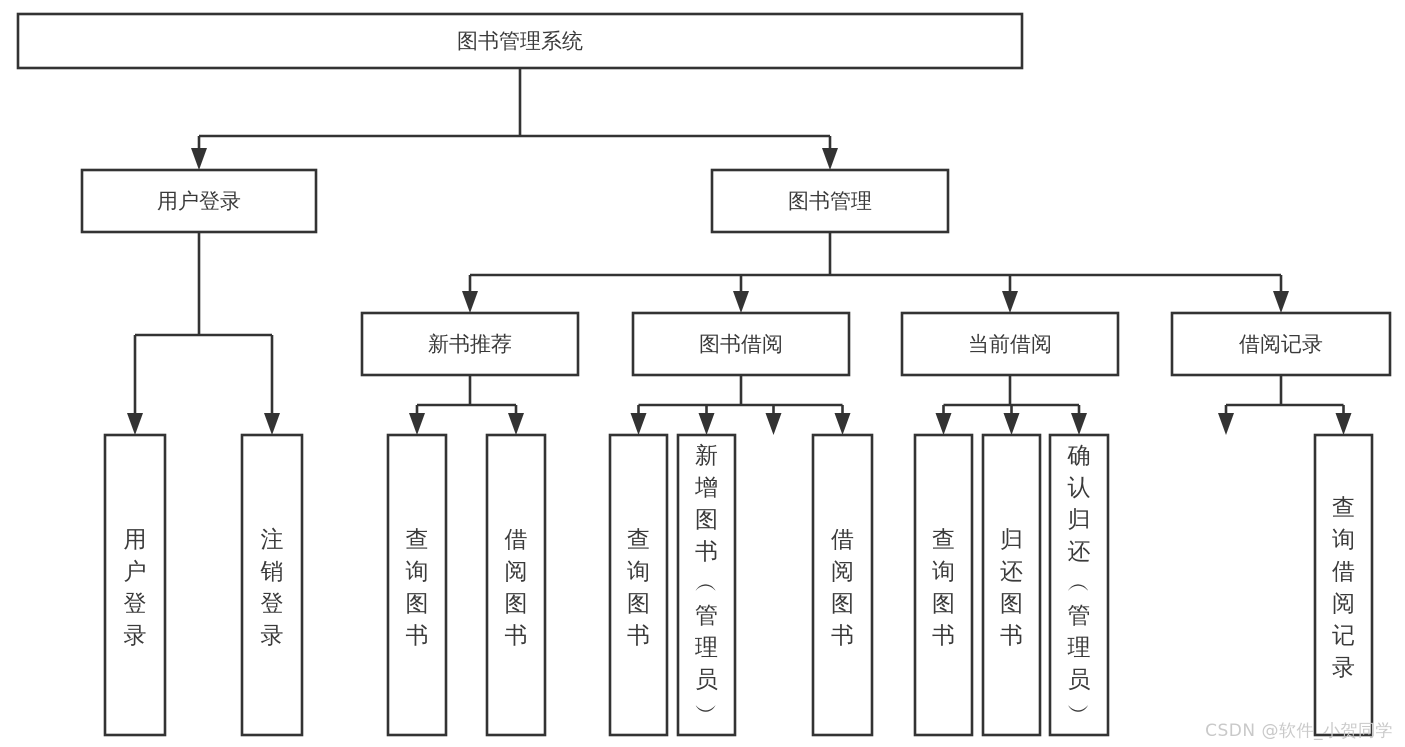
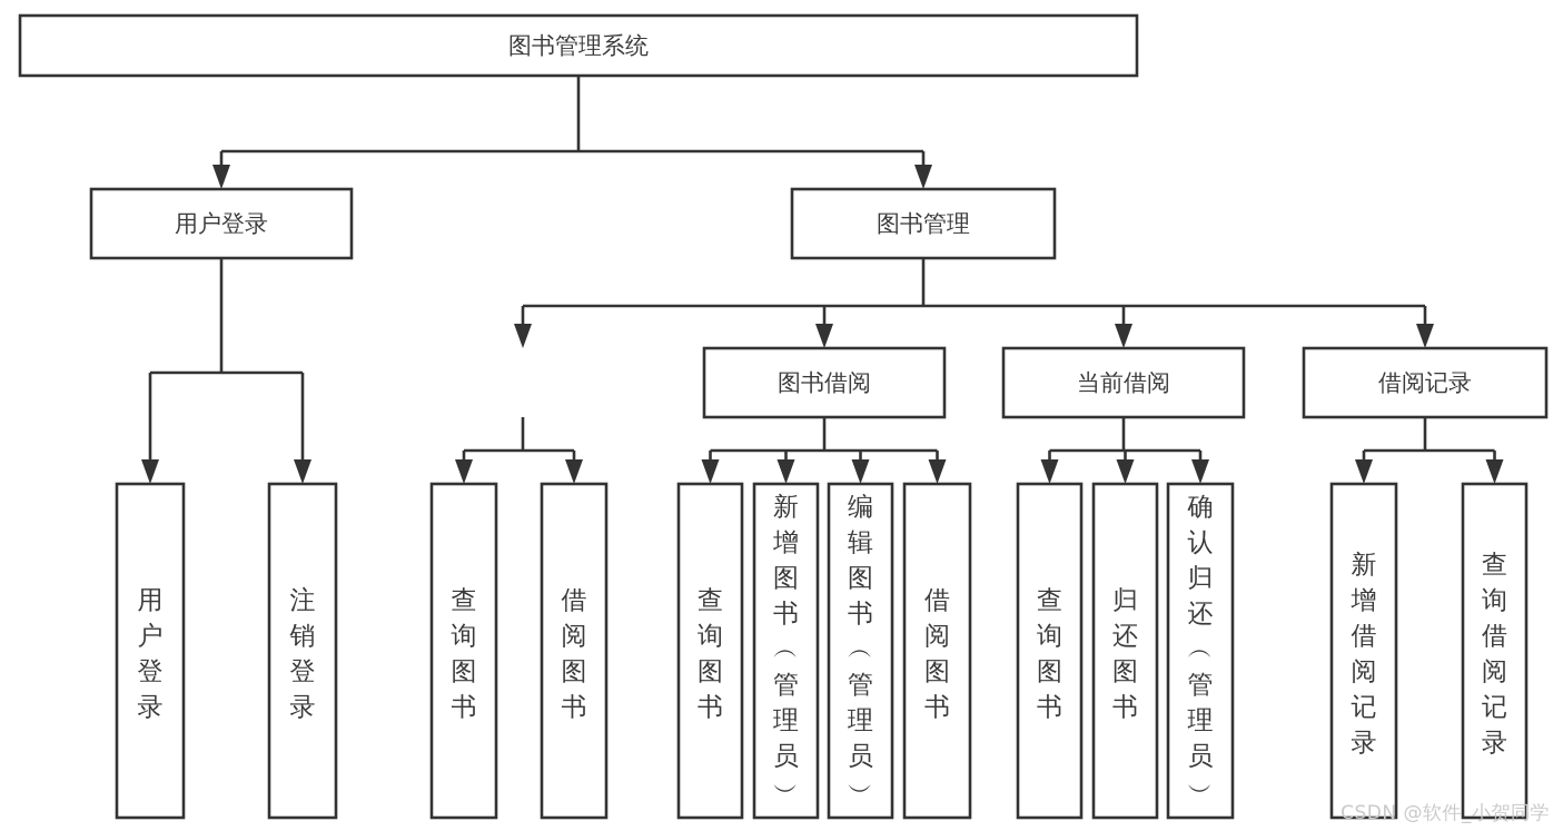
  图书管理系统
  用户登录
  图书管理
- 新书推荐
  图书借阅
  当前借阅
  借阅记录
  用户登录
  注销登录
  查询图书
  借阅图书
  查询图书
  新增图书 ︵ 管理员 ︶
+ 编辑图书 ︵ 管理员 ︶
  借阅图书
  查询图书
  归还图书
  确认归还 ︵ 管理员 ︶
+ 新增借阅记录
  查询借阅记录
  CSDN @软件_小贺同学
